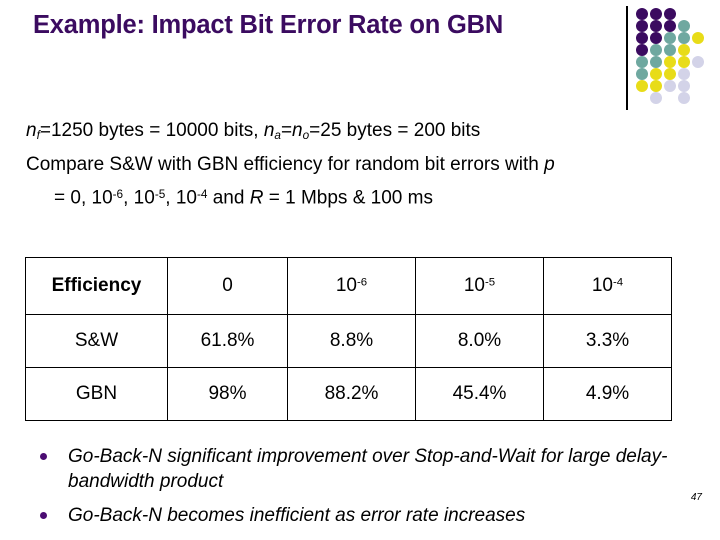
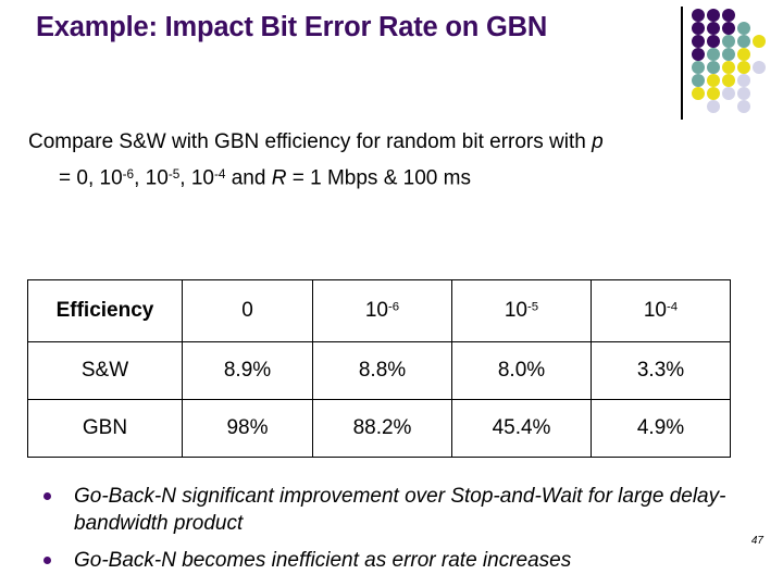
  Example: Impact Bit Error Rate on GBN
- nf=1250 bytes = 10000 bits, na=no=25 bytes = 200 bits
  Compare S&W with GBN efficiency for random bit errors with p
  = 0, 10-6, 10-5, 10-4 and R = 1 Mbps & 100 ms
  Efficiency	0	10-6	10-5	10-4
- S&W	61.8%	8.8%	8.0%	3.3%
+ S&W	8.9%	8.8%	8.0%	3.3%
  GBN	98%	88.2%	45.4%	4.9%
  Go-Back-N significant improvement over Stop-and-Wait for large delay-bandwidth product
  Go-Back-N becomes inefficient as error rate increases
  47
